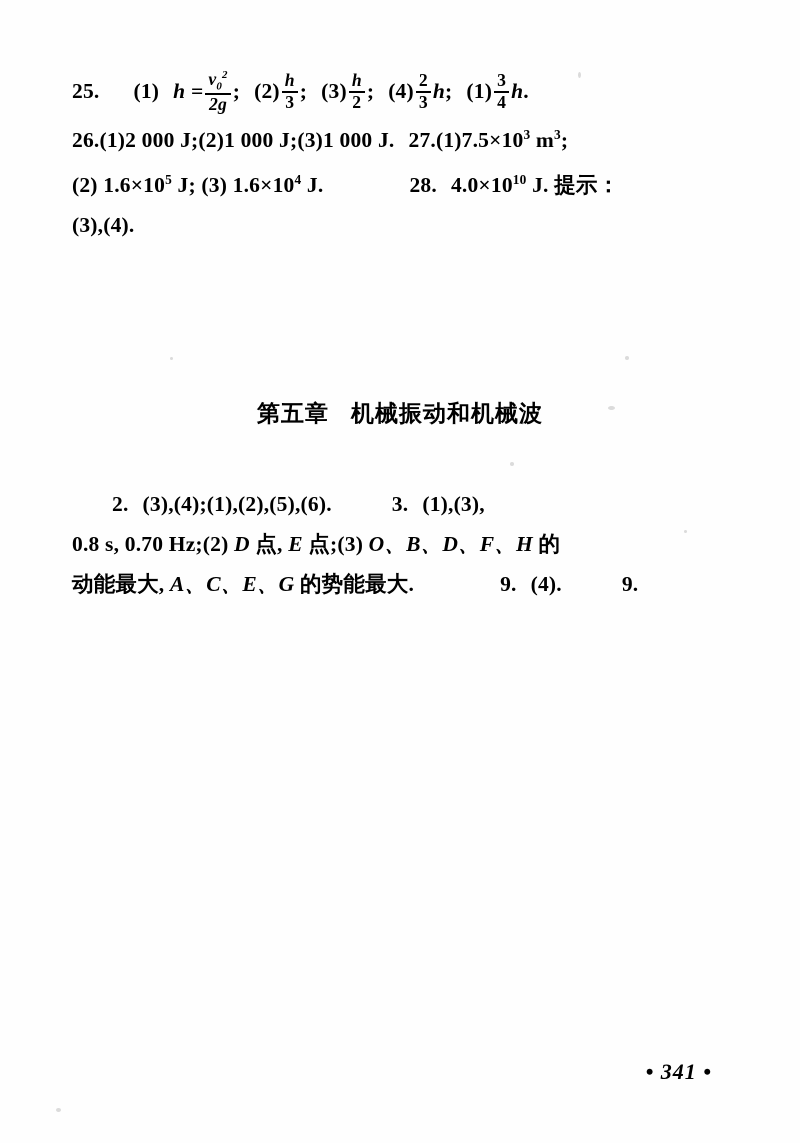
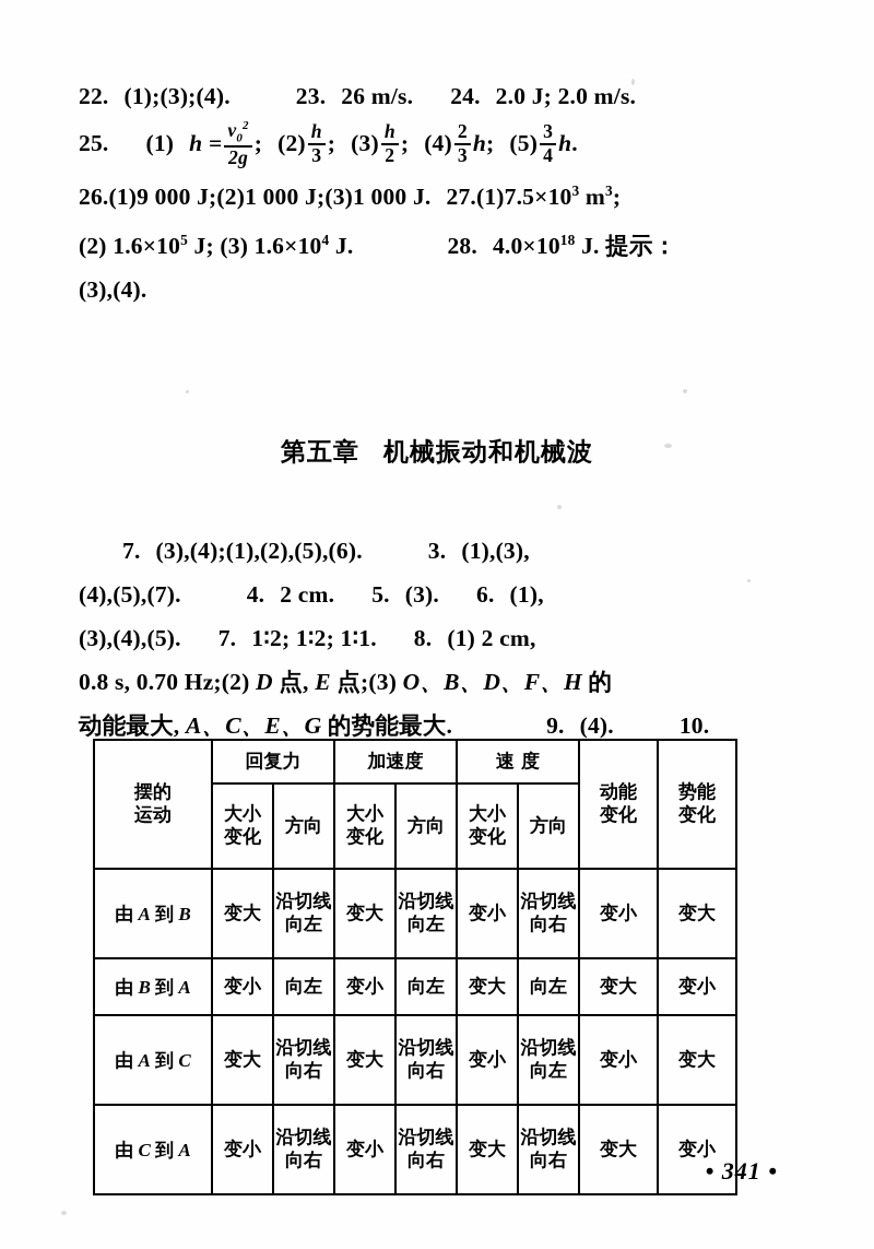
+ 22. (1);(3);(4). 23. 26 m/s. 24. 2.0 J; 2.0 m/s.
  25. (1) h =
  v02
  2g
  ; (2)
  h
  3
  ; (3)
  h
  2
  ; (4)
  2
  3
- h; (1)
+ h; (5)
  3
  4
  h.
- 26.(1)2 000 J;(2)1 000 J;(3)1 000 J. 27.(1)7.5×103 m3;
+ 26.(1)9 000 J;(2)1 000 J;(3)1 000 J. 27.(1)7.5×103 m3;
- (2) 1.6×105 J; (3) 1.6×104 J. 28. 4.0×1010 J. 提示：
+ (2) 1.6×105 J; (3) 1.6×104 J. 28. 4.0×1018 J. 提示：
  (3),(4).
  第五章 机械振动和机械波
- 2. (3),(4);(1),(2),(5),(6). 3. (1),(3),
+ 7. (3),(4);(1),(2),(5),(6). 3. (1),(3),
+ (4),(5),(7). 4. 2 cm. 5. (3). 6. (1),
+ (3),(4),(5). 7. 1∶2; 1∶2; 1∶1. 8. (1) 2 cm,
  0.8 s, 0.70 Hz;(2) D 点, E 点;(3) O、B、D、F、H 的
- 动能最大, A、C、E、G 的势能最大. 9. (4). 9.
+ 动能最大, A、C、E、G 的势能最大. 9. (4). 10.
+ 摆的 运动	回复力	加速度	速 度	动能 变化	势能 变化
+ 大小 变化	方向	大小 变化	方向	大小 变化	方向
+ 由 A 到 B	变大	沿切线向左	变大	沿切线向左	变小	沿切线向右	变小	变大
+ 由 B 到 A	变小	向左	变小	向左	变大	向左	变大	变小
+ 由 A 到 C	变大	沿切线向右	变大	沿切线向右	变小	沿切线向左	变小	变大
+ 由 C 到 A	变小	沿切线向右	变小	沿切线向右	变大	沿切线向右	变大	变小
  • 341 •
